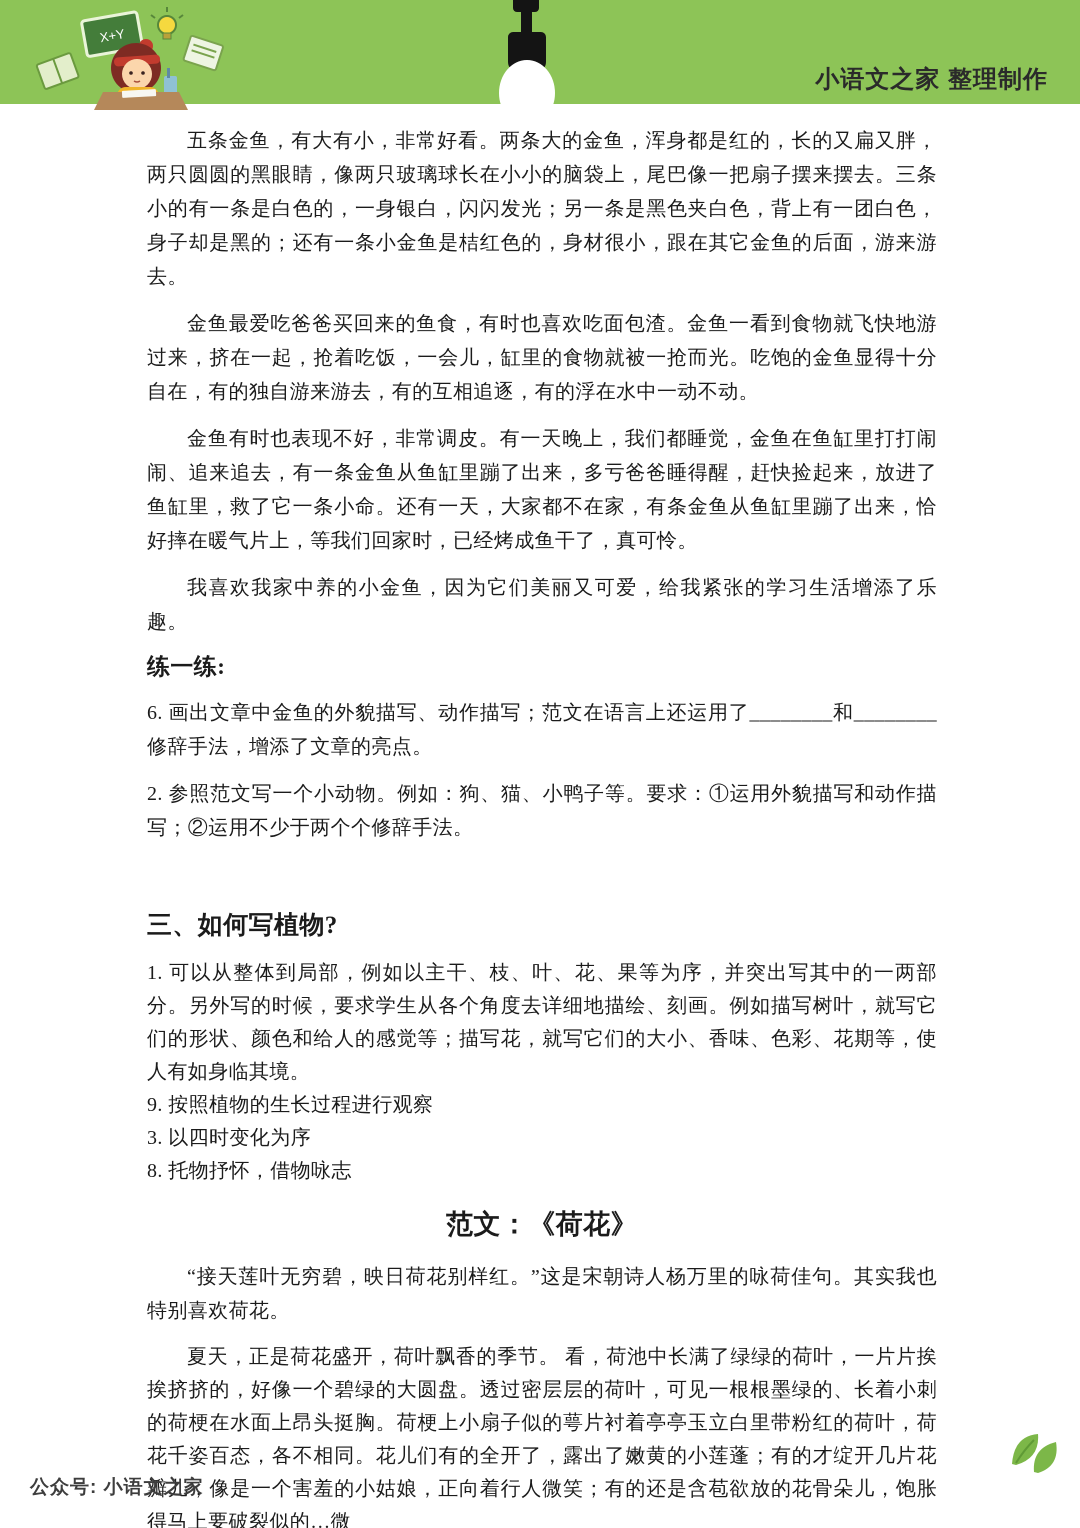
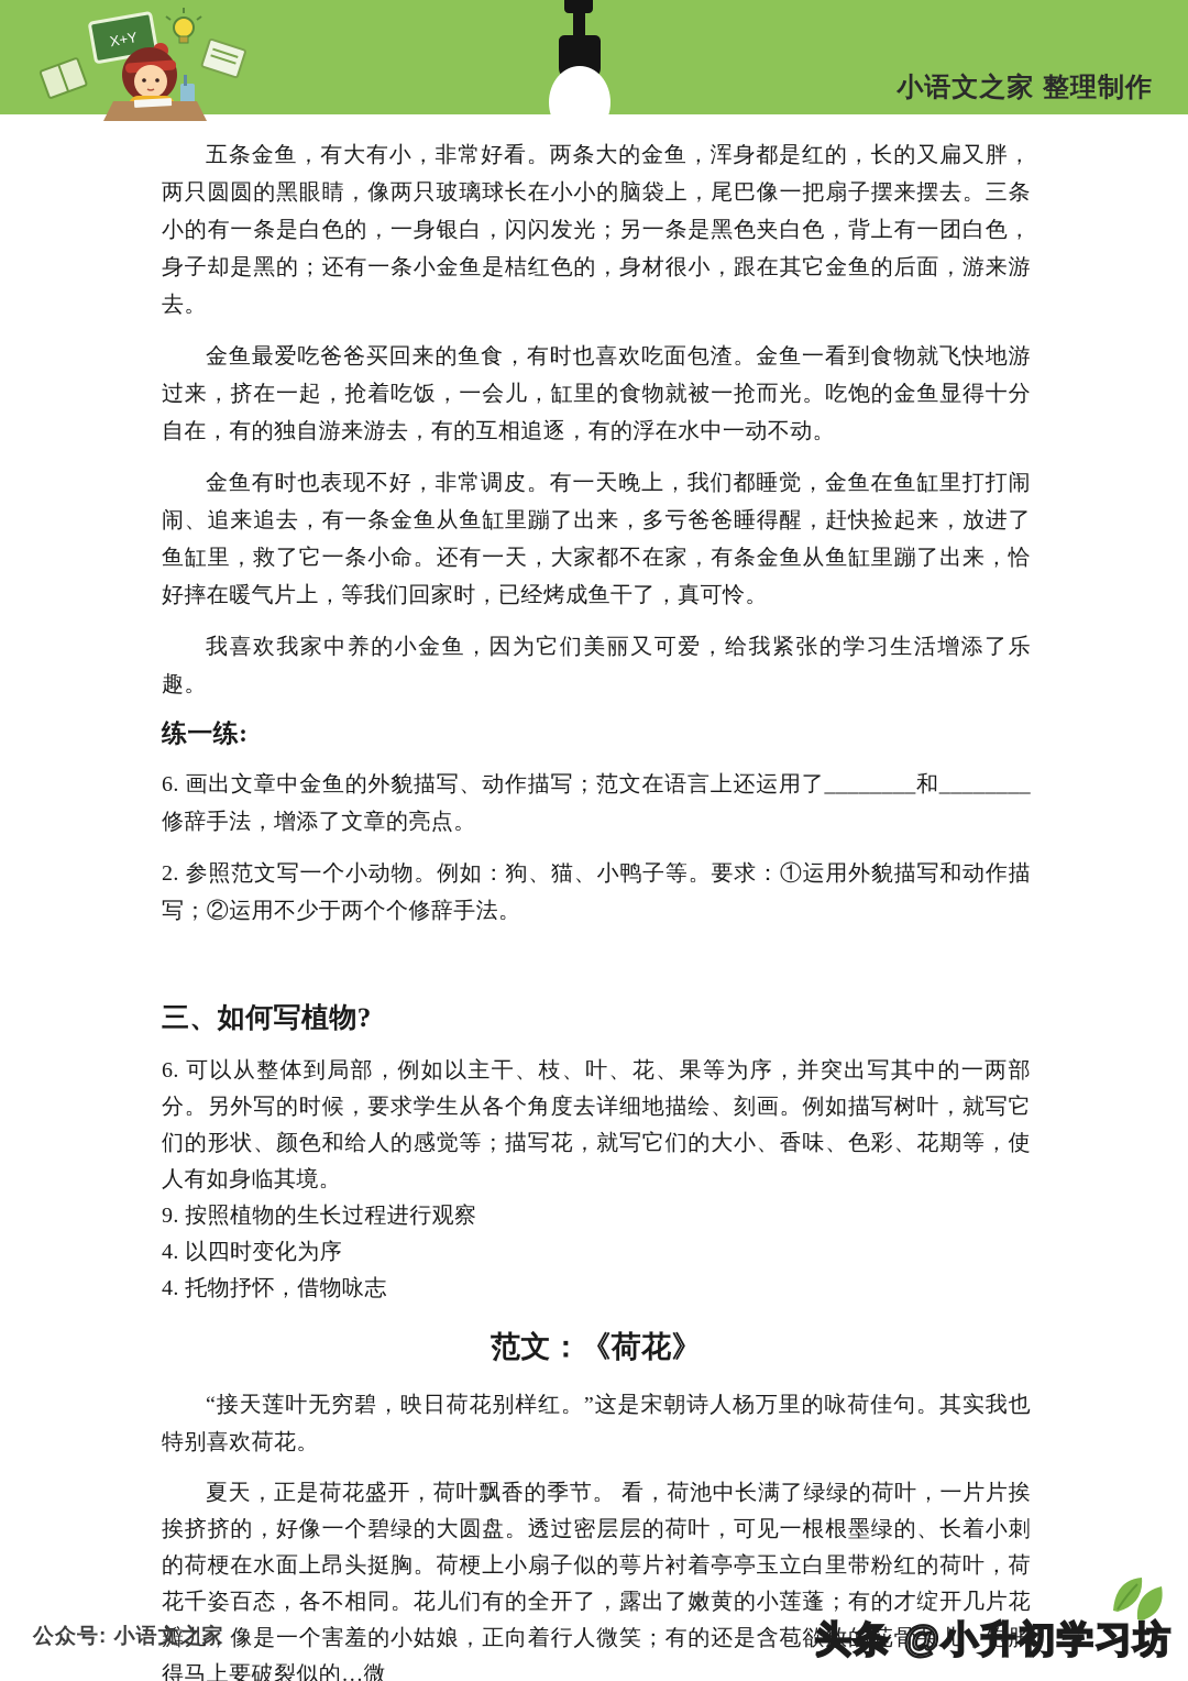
  小语文之家 整理制作
  五条金鱼，有大有小，非常好看。两条大的金鱼，浑身都是红的，长的又扁又胖，两只圆圆的黑眼睛，像两只玻璃球长在小小的脑袋上，尾巴像一把扇子摆来摆去。三条小的有一条是白色的，一身银白，闪闪发光；另一条是黑色夹白色，背上有一团白色，身子却是黑的；还有一条小金鱼是桔红色的，身材很小，跟在其它金鱼的后面，游来游去。
  金鱼最爱吃爸爸买回来的鱼食，有时也喜欢吃面包渣。金鱼一看到食物就飞快地游过来，挤在一起，抢着吃饭，一会儿，缸里的食物就被一抢而光。吃饱的金鱼显得十分自在，有的独自游来游去，有的互相追逐，有的浮在水中一动不动。
  金鱼有时也表现不好，非常调皮。有一天晚上，我们都睡觉，金鱼在鱼缸里打打闹闹、追来追去，有一条金鱼从鱼缸里蹦了出来，多亏爸爸睡得醒，赶快捡起来，放进了鱼缸里，救了它一条小命。还有一天，大家都不在家，有条金鱼从鱼缸里蹦了出来，恰好摔在暖气片上，等我们回家时，已经烤成鱼干了，真可怜。
  我喜欢我家中养的小金鱼，因为它们美丽又可爱，给我紧张的学习生活增添了乐趣。
  练一练:
  6. 画出文章中金鱼的外貌描写、动作描写；范文在语言上还运用了________和________修辞手法，增添了文章的亮点。
  2. 参照范文写一个小动物。例如：狗、猫、小鸭子等。要求：①运用外貌描写和动作描写；②运用不少于两个个修辞手法。
  三、如何写植物?
- 1. 可以从整体到局部，例如以主干、枝、叶、花、果等为序，并突出写其中的一两部分。另外写的时候，要求学生从各个角度去详细地描绘、刻画。例如描写树叶，就写它们的形状、颜色和给人的感觉等；描写花，就写它们的大小、香味、色彩、花期等，使人有如身临其境。
+ 6. 可以从整体到局部，例如以主干、枝、叶、花、果等为序，并突出写其中的一两部分。另外写的时候，要求学生从各个角度去详细地描绘、刻画。例如描写树叶，就写它们的形状、颜色和给人的感觉等；描写花，就写它们的大小、香味、色彩、花期等，使人有如身临其境。
  9. 按照植物的生长过程进行观察
- 3. 以四时变化为序
+ 4. 以四时变化为序
- 8. 托物抒怀，借物咏志
+ 4. 托物抒怀，借物咏志
  范文：《荷花》
  “接天莲叶无穷碧，映日荷花别样红。”这是宋朝诗人杨万里的咏荷佳句。其实我也特别喜欢荷花。
  夏天，正是荷花盛开，荷叶飘香的季节。 看，荷池中长满了绿绿的荷叶，一片片挨挨挤挤的，好像一个碧绿的大圆盘。透过密层层的荷叶，可见一根根墨绿的、长着小刺的荷梗在水面上昂头挺胸。荷梗上小扇子似的萼片衬着亭亭玉立白里带粉红的荷叶，荷花千姿百态，各不相同。花儿们有的全开了，露出了嫩黄的小莲蓬；有的才绽开几片花瓣儿，像是一个害羞的小姑娘，正向着行人微笑；有的还是含苞欲放的花骨朵儿，饱胀得马上要破裂似的…微
  公众号: 小语文之家
+ 头条 @小升初学习坊
